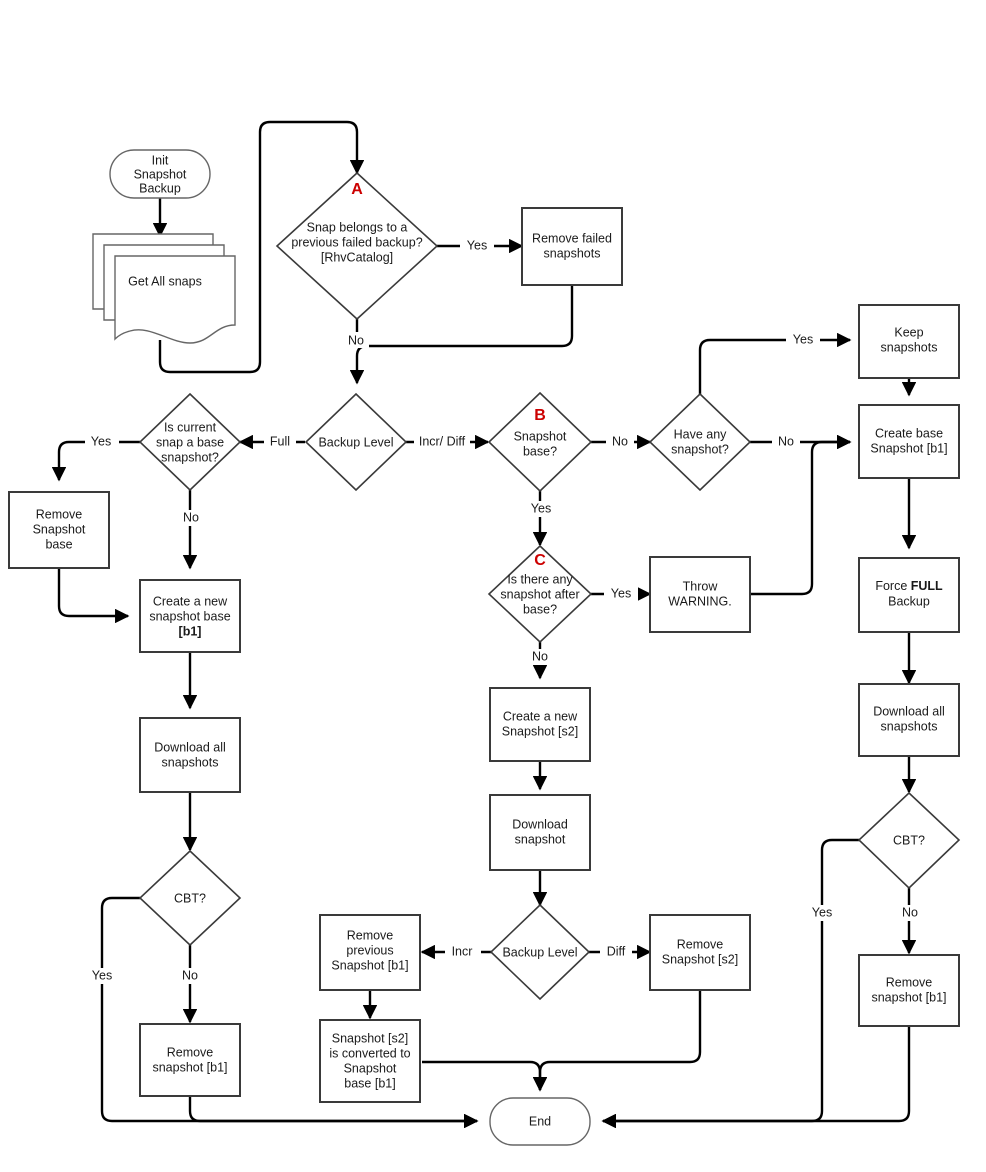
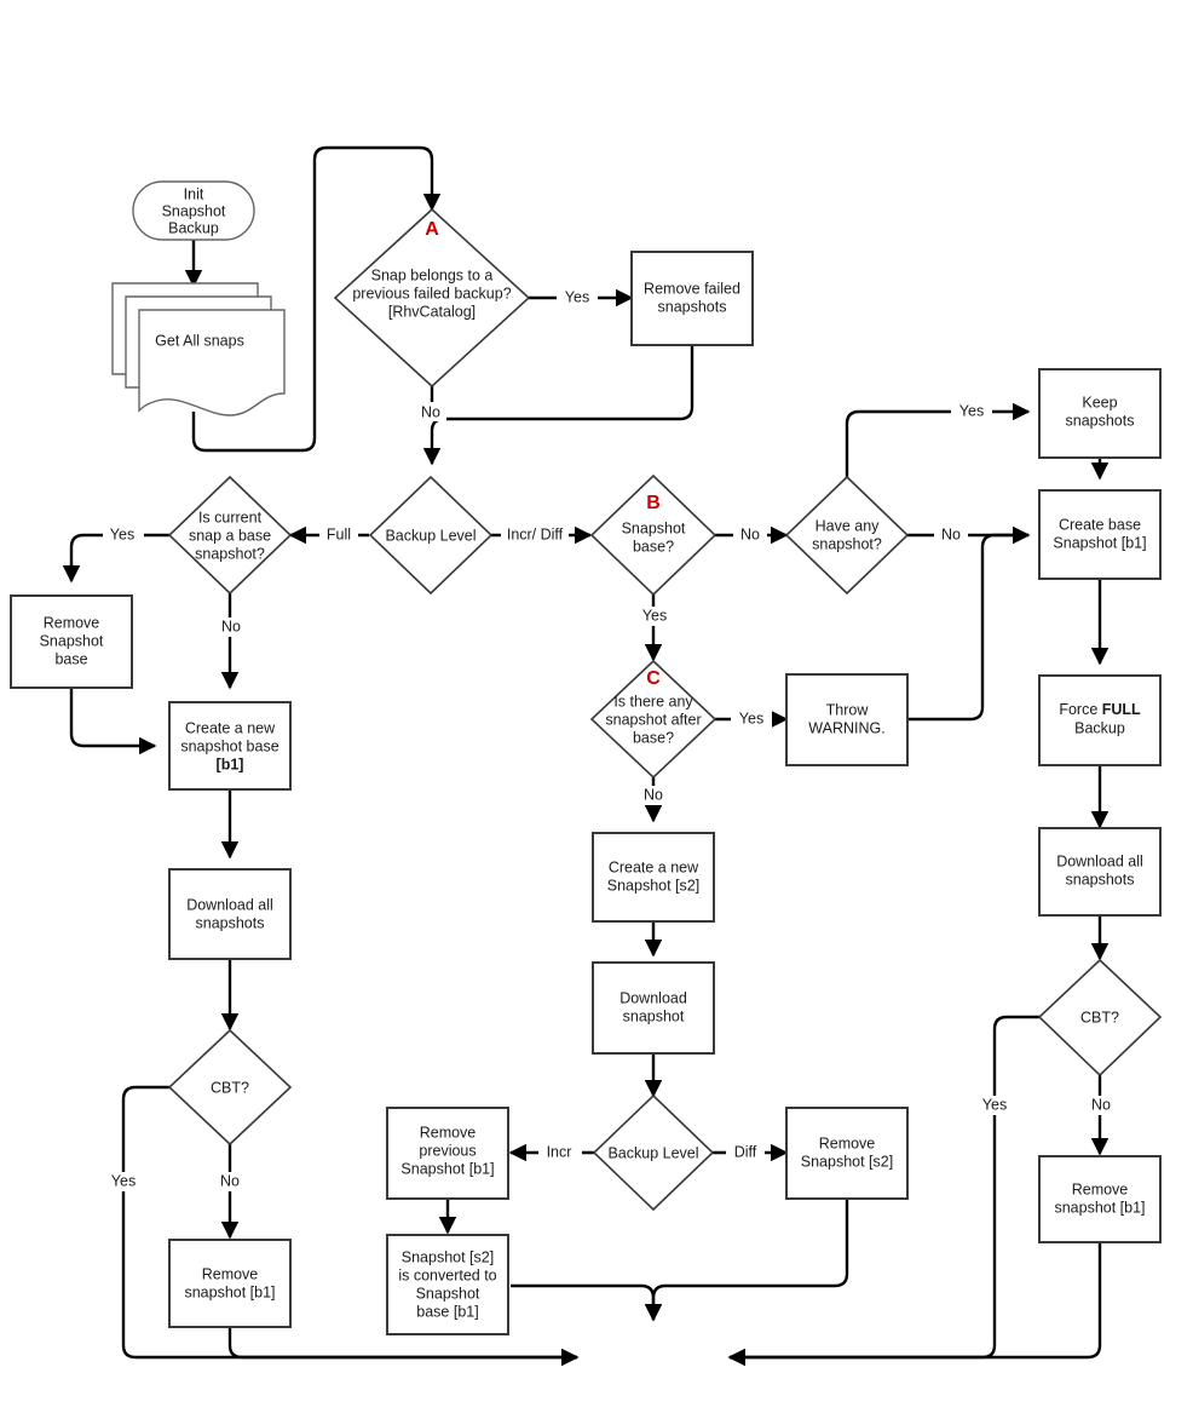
  Init
  Snapshot
  Backup
  Get All snaps
  A
  Snap belongs to a
  previous failed backup?
  [RhvCatalog]
  Remove failed
  snapshots
  Backup Level
  Is current
  snap a base
  snapshot?
  Remove
  Snapshot
  base
  Create a new
  snapshot base
  [b1]
  Download all
  snapshots
  CBT?
  Remove
  snapshot [b1]
  B
  Snapshot
  base?
  Have any
  snapshot?
  Keep
  snapshots
  Create base
  Snapshot [b1]
  C
  Is there any
  snapshot after
  base?
  Throw
  WARNING.
  Force FULL
  Backup
  Download all
  snapshots
  CBT?
  Remove
  snapshot [b1]
  Create a new
  Snapshot [s2]
  Download
  snapshot
  Backup Level
  Remove
  previous
  Snapshot [b1]
  Remove
  Snapshot [s2]
  Snapshot [s2]
  is converted to
  Snapshot
  base [b1]
- End
  Yes
  No
  Full
  Incr/ Diff
  Yes
  No
  Yes
  No
  No
  Yes
  Yes
  No
  Yes
  No
  Yes
  No
  Incr
  Diff
